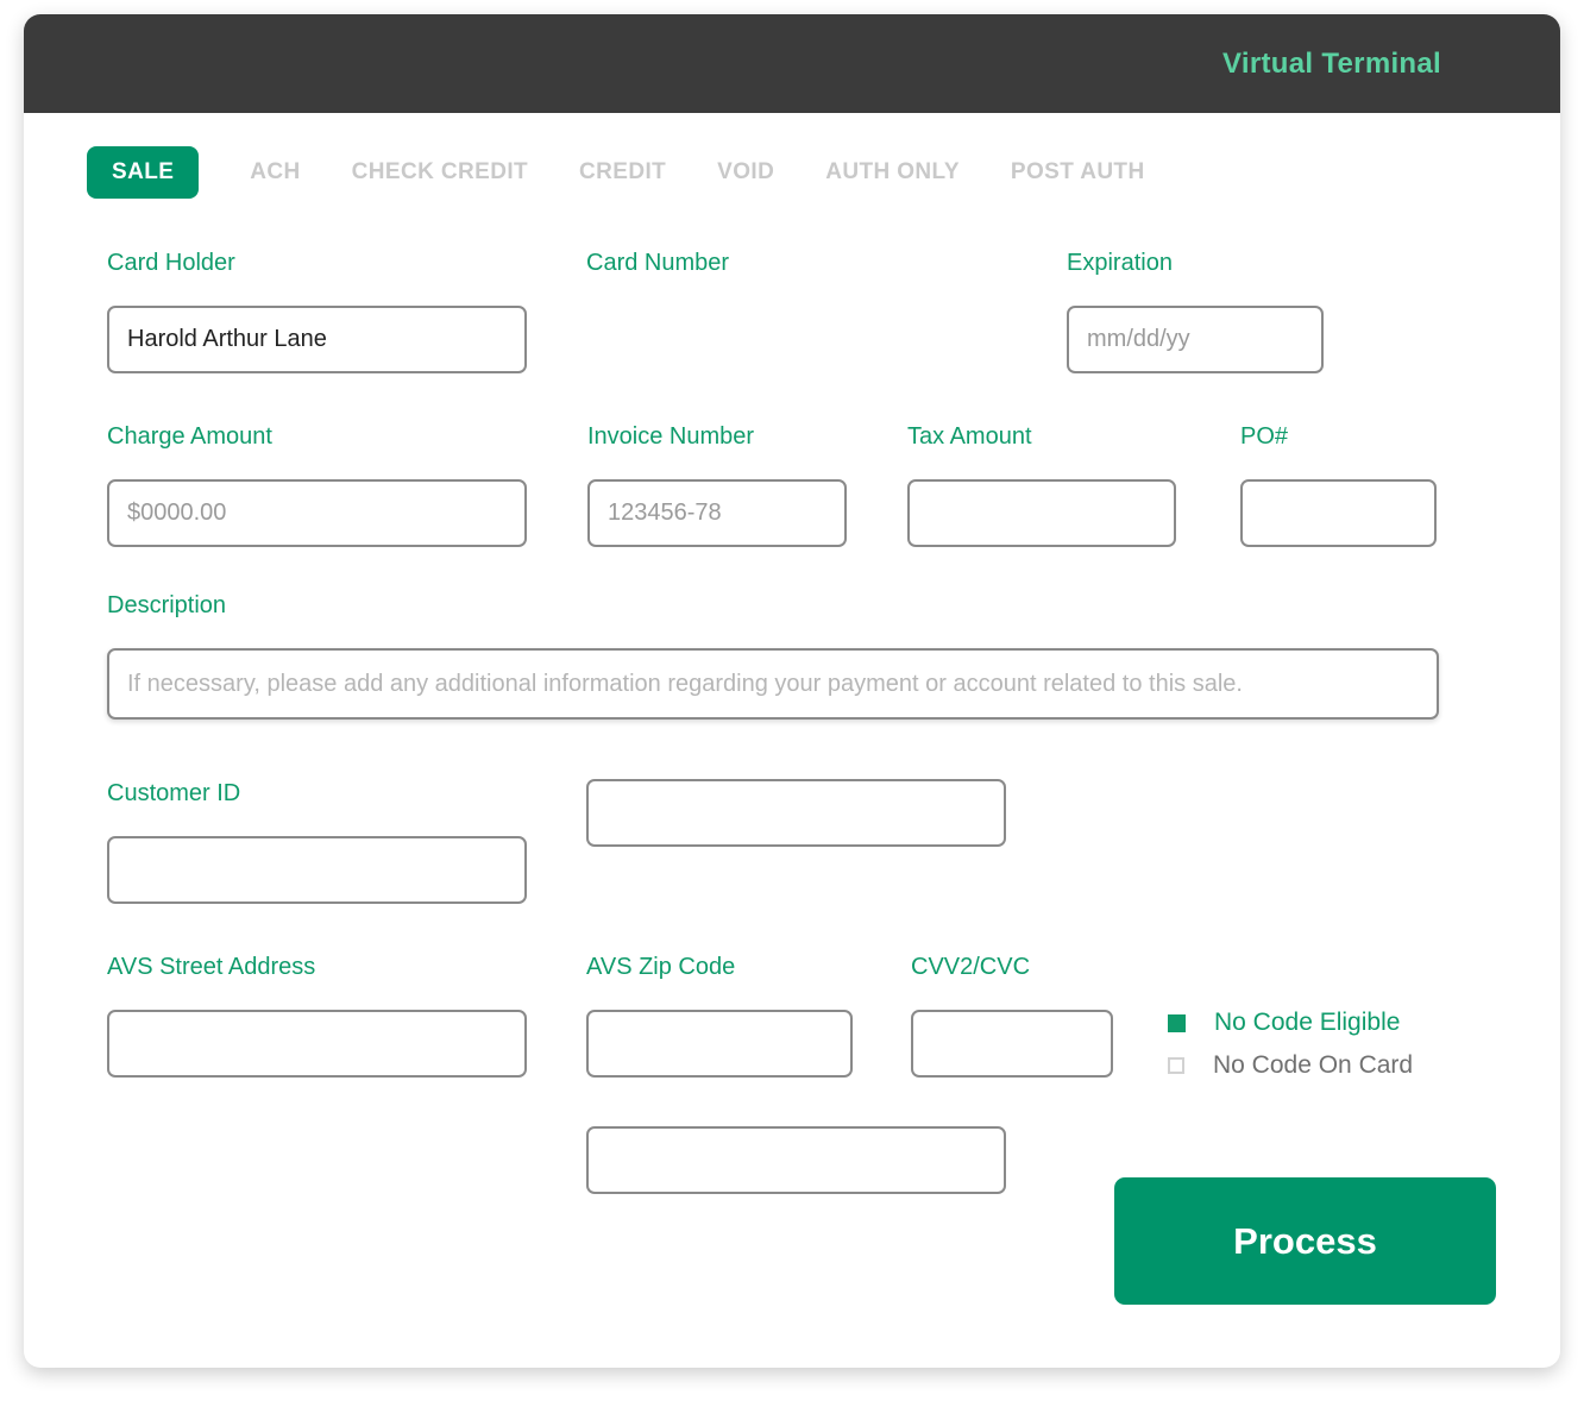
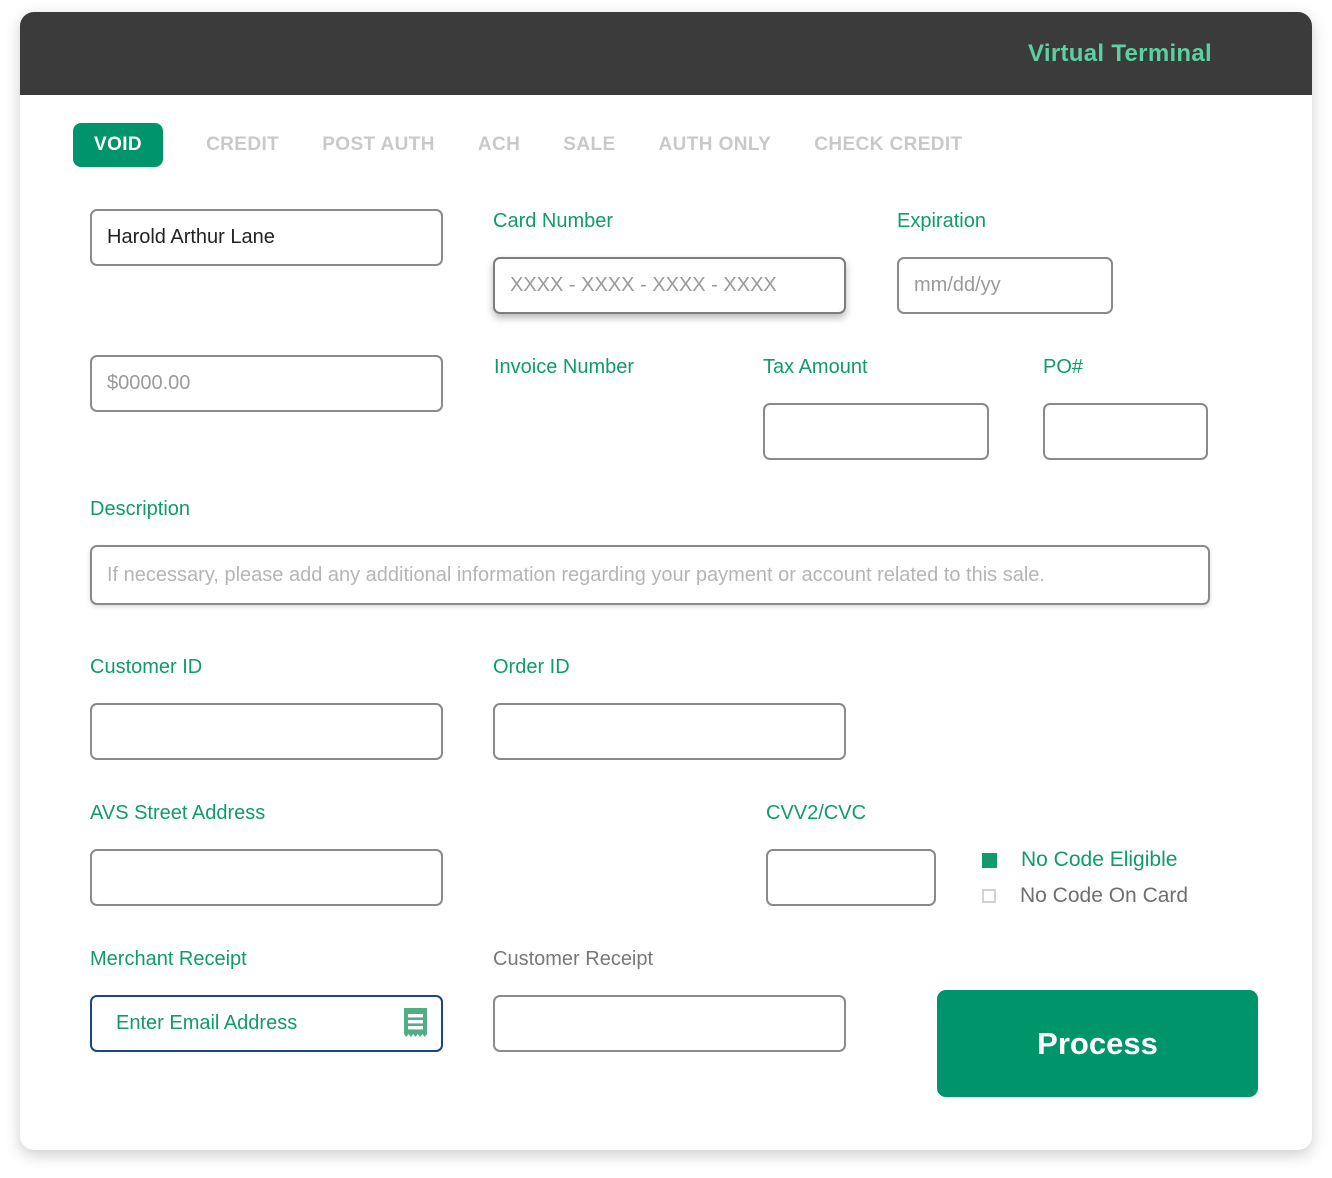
  Virtual Terminal
- SALE
+ VOID
- ACH
+ CREDIT
- CHECK CREDIT
+ POST AUTH
- CREDIT
+ ACH
- VOID
+ SALE
  AUTH ONLY
- POST AUTH
+ CHECK CREDIT
- Card Holder
  Harold Arthur Lane
  Card Number
+ XXXX - XXXX - XXXX - XXXX
  Expiration
  mm/dd/yy
- Charge Amount
  $0000.00
  Invoice Number
- 123456-78
  Tax Amount
  PO#
  Description
  If necessary, please add any additional information regarding your payment or account related to this sale.
  Customer ID
+ Order ID
  AVS Street Address
- AVS Zip Code
  CVV2/CVC
  No Code Eligible
  No Code On Card
+ Merchant Receipt
+ Enter Email Address
+ Customer Receipt
  Process
